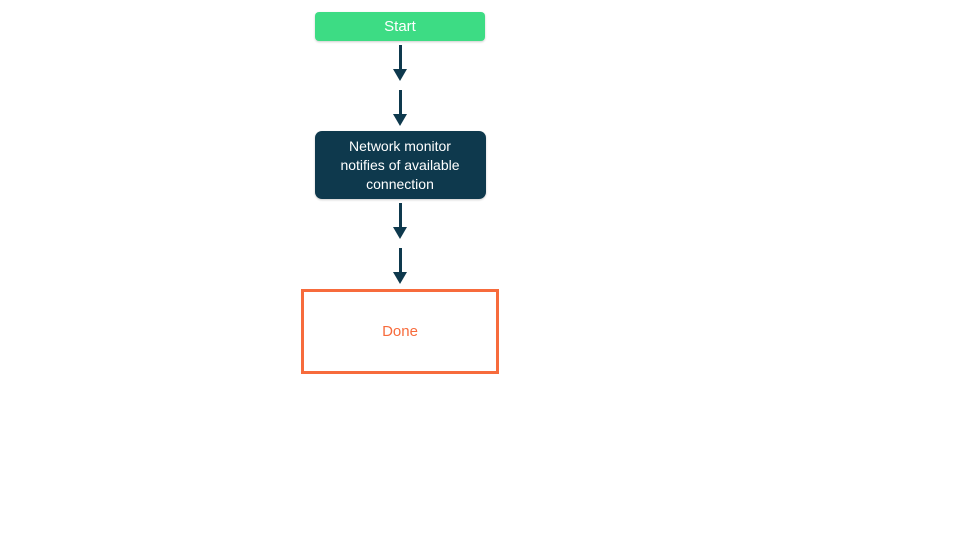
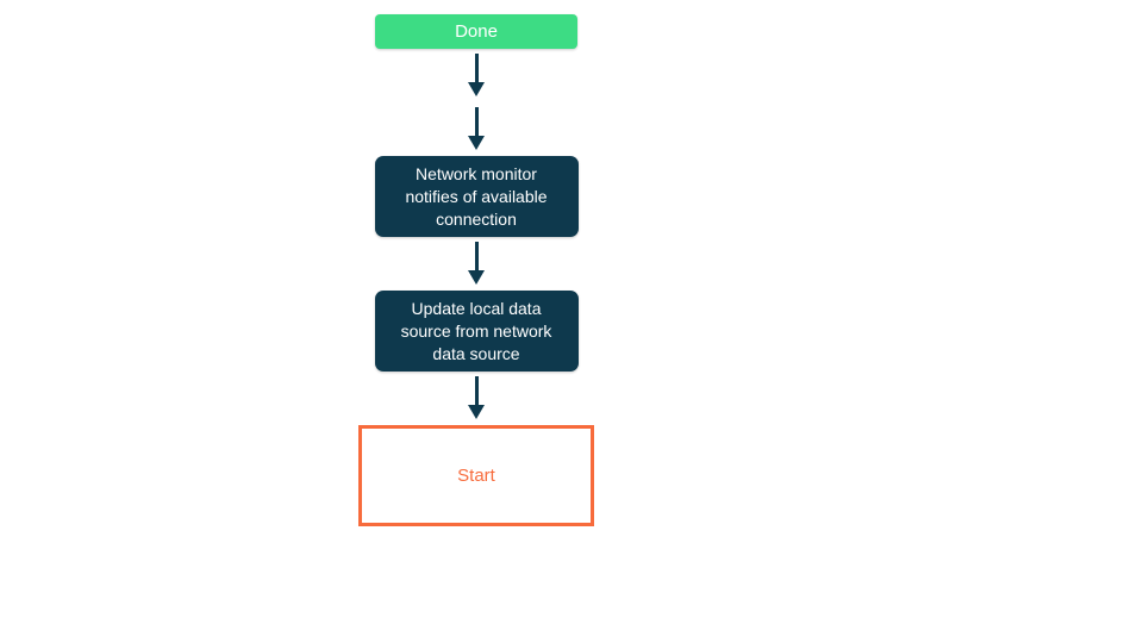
- Start
+ Done
  Network monitor notifies of available connection
+ Update local data source from network data source
- Done
+ Start
